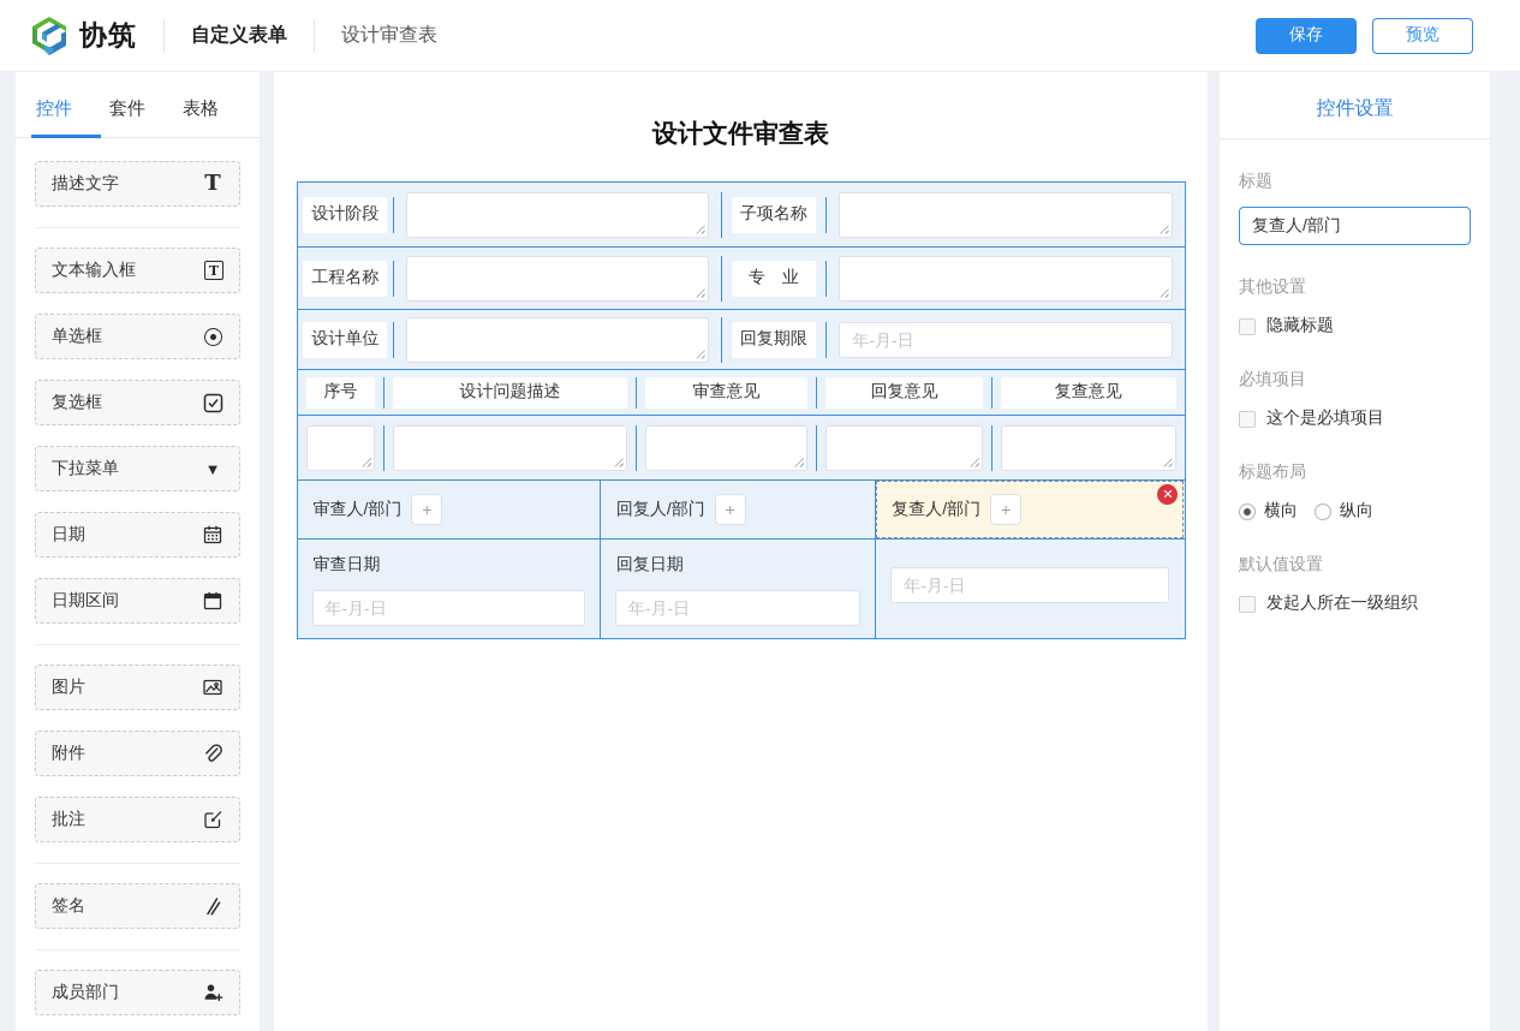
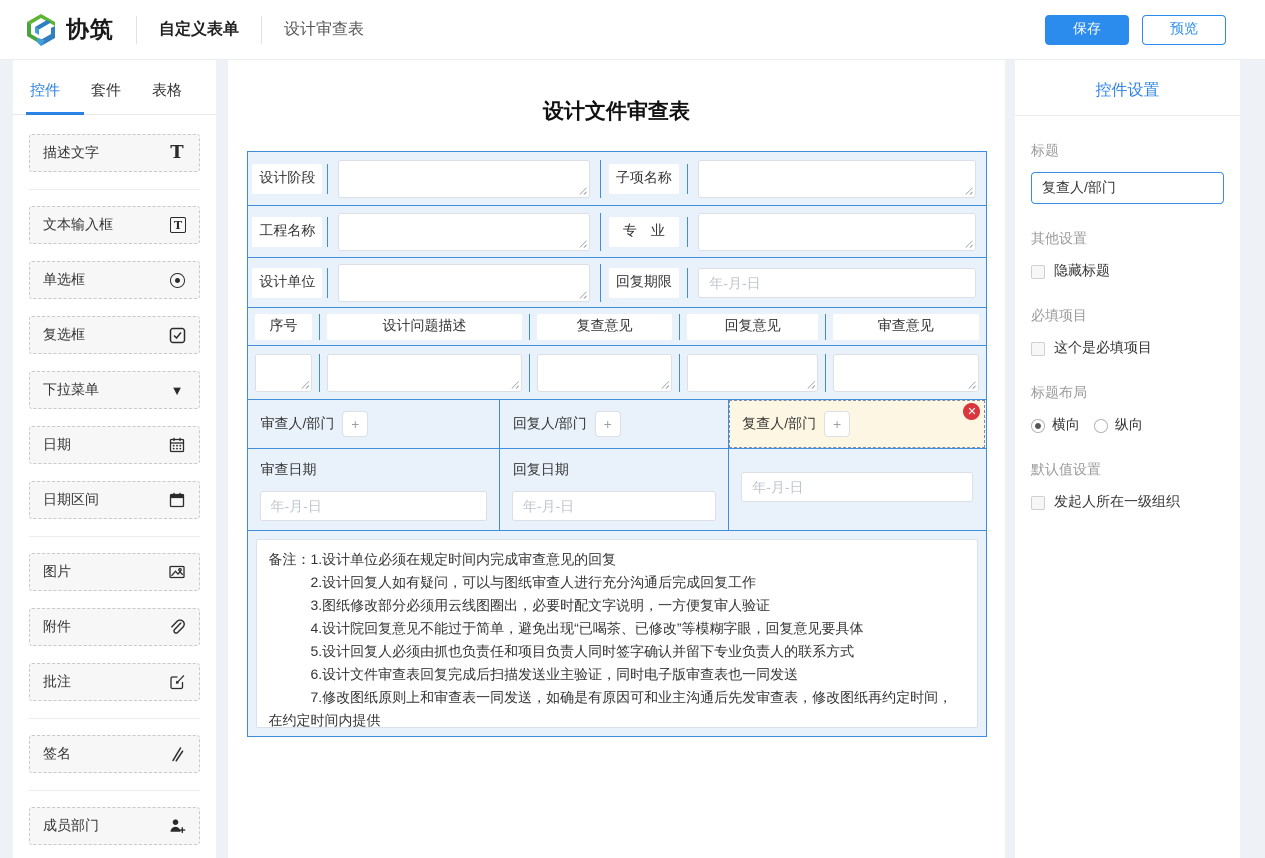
  协筑
  自定义表单
  设计审查表
  保存
  预览
  控件
  套件
  表格
  描述文字
  T
  文本输入框
  T
  单选框
  复选框
  下拉菜单
  ▼
  日期
  日期区间
  图片
  附件
  批注
  签名
  成员部门
  设计文件审查表
  设计阶段
  子项名称
  工程名称
  专 业
  设计单位
  回复期限
  年-月-日
  序号
  设计问题描述
- 审查意见
+ 复查意见
  回复意见
- 复查意见
+ 审查意见
  审查人/部门
  +
  回复人/部门
  +
  复查人/部门
  +
  ✕
  审查日期
  年-月-日
  回复日期
  年-月-日
  年-月-日
+ 备注：1.设计单位必须在规定时间内完成审查意见的回复
+ 2.设计回复人如有疑问，可以与图纸审查人进行充分沟通后完成回复工作
+ 3.图纸修改部分必须用云线图圈出，必要时配文字说明，一方便复审人验证
+ 4.设计院回复意见不能过于简单，避免出现“已喝茶、已修改”等模糊字眼，回复意见要具体
+ 5.设计回复人必须由抓也负责任和项目负责人同时签字确认并留下专业负责人的联系方式
+ 6.设计文件审查表回复完成后扫描发送业主验证，同时电子版审查表也一同发送
+ 7.修改图纸原则上和审查表一同发送，如确是有原因可和业主沟通后先发审查表，修改图纸再约定时间，在约定时间内提供
  控件设置
  标题
  复查人/部门
  其他设置
  隐藏标题
  必填项目
  这个是必填项目
  标题布局
  横向
  纵向
  默认值设置
  发起人所在一级组织
